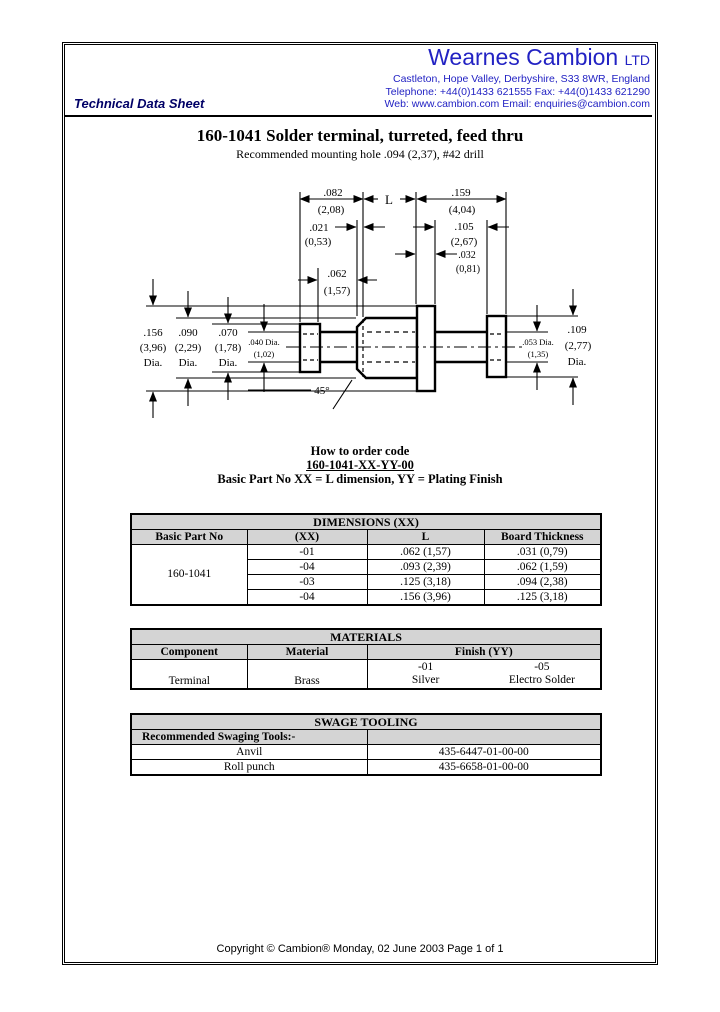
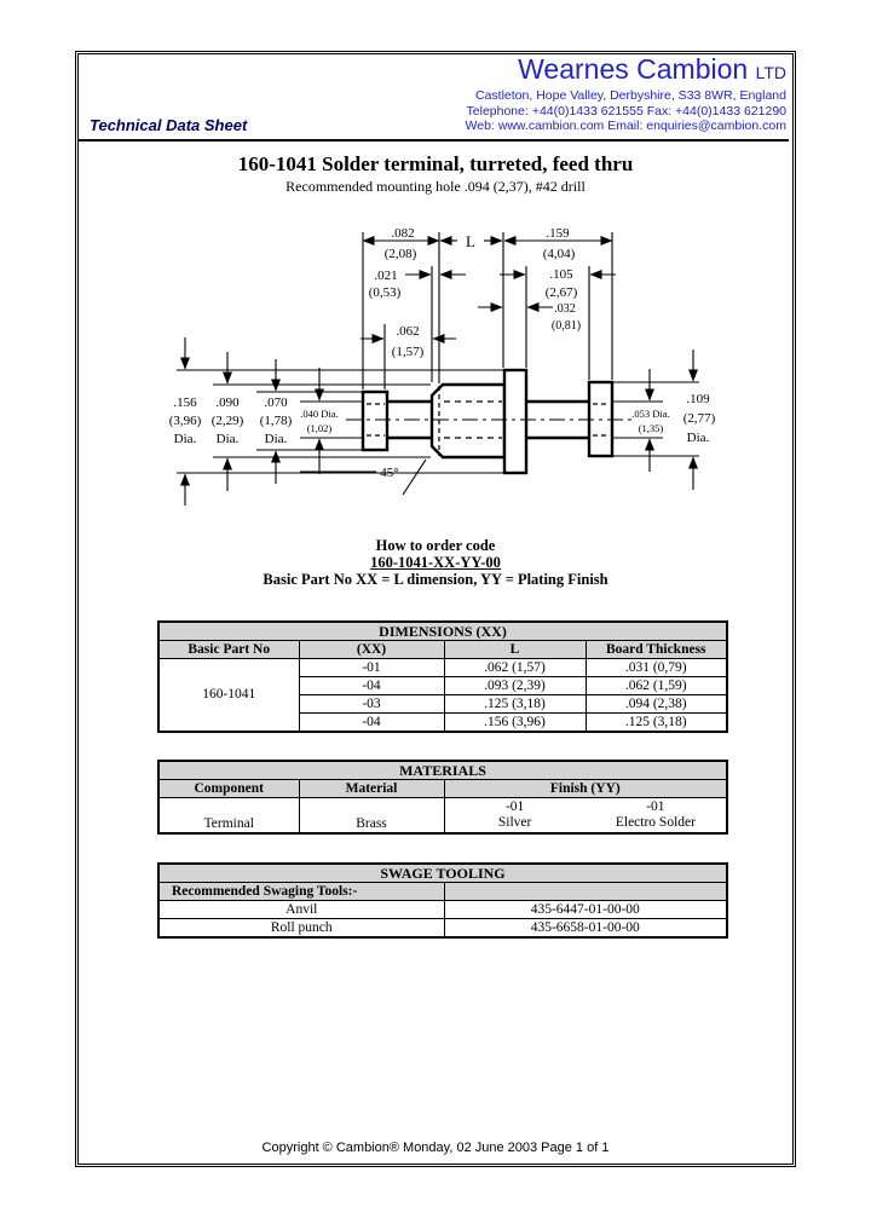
  Technical Data Sheet
  Wearnes Cambion LTD
  Castleton, Hope Valley, Derbyshire, S33 8WR, England
  Telephone: +44(0)1433 621555 Fax: +44(0)1433 621290
  Web: www.cambion.com Email: enquiries@cambion.com
  160-1041 Solder terminal, turreted, feed thru
  Recommended mounting hole .094 (2,37), #42 drill
  .082
  (2,08)
  L
  .159
  (4,04)
  .021
  (0,53)
  .105
  (2,67)
  .032
  (0,81)
  .062
  (1,57)
  .156
  (3,96)
  Dia.
  .090
  (2,29)
  Dia.
  .070
  (1,78)
  Dia.
  .040 Dia.
  (1,02)
  .053 Dia.
  (1,35)
  .109
  (2,77)
  Dia.
  45°
  How to order code
  160-1041-XX-YY-00
  Basic Part No XX = L dimension, YY = Plating Finish
  DIMENSIONS (XX)
  Basic Part No	(XX)	L	Board Thickness
  160-1041	-01	.062 (1,57)	.031 (0,79)
  -04	.093 (2,39)	.062 (1,59)
  -03	.125 (3,18)	.094 (2,38)
  -04	.156 (3,96)	.125 (3,18)
  MATERIALS
  Component	Material	Finish (YY)
- Terminal	Brass	-01 -05 Silver Electro Solder
+ Terminal	Brass	-01 -01 Silver Electro Solder
  SWAGE TOOLING
  Recommended Swaging Tools:-
  Anvil	435-6447-01-00-00
  Roll punch	435-6658-01-00-00
  Copyright © Cambion® Monday, 02 June 2003 Page 1 of 1
